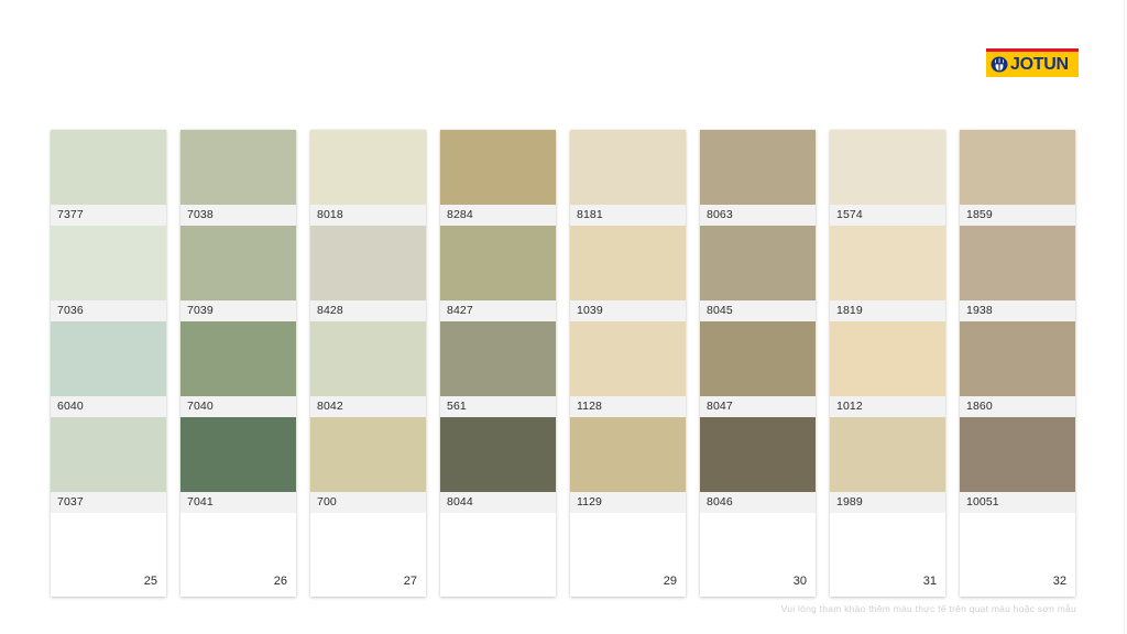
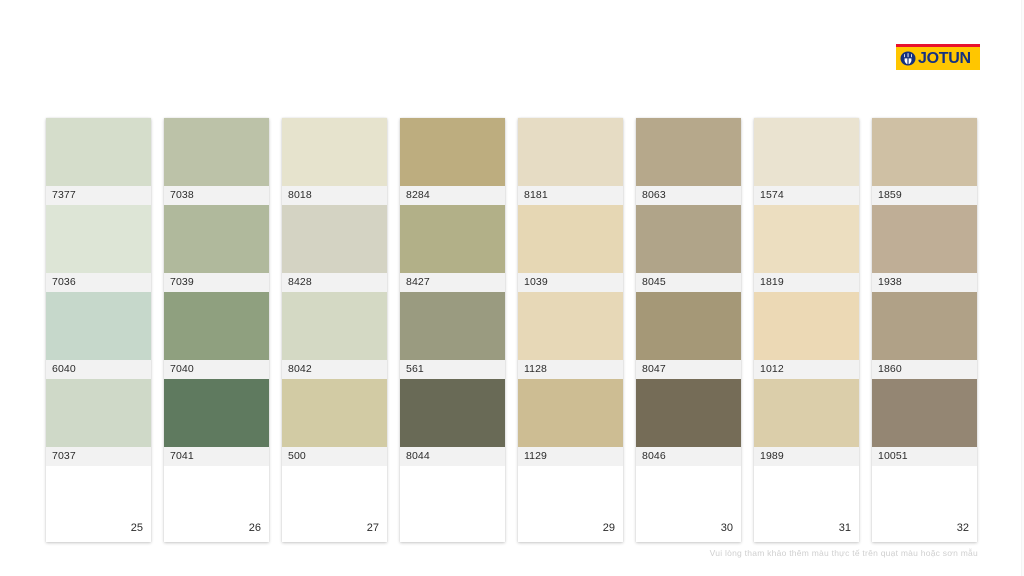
  JOTUN
  7377
  7036
  6040
  7037
  25
  7038
  7039
  7040
  7041
  26
  8018
  8428
  8042
- 700
+ 500
  27
  8284
  8427
  561
  8044
  8181
  1039
  1128
  1129
  29
  8063
  8045
  8047
  8046
  30
  1574
  1819
  1012
  1989
  31
  1859
  1938
  1860
  10051
  32
  Vui lòng tham khảo thêm màu thực tế trên quạt màu hoặc sơn mẫu
